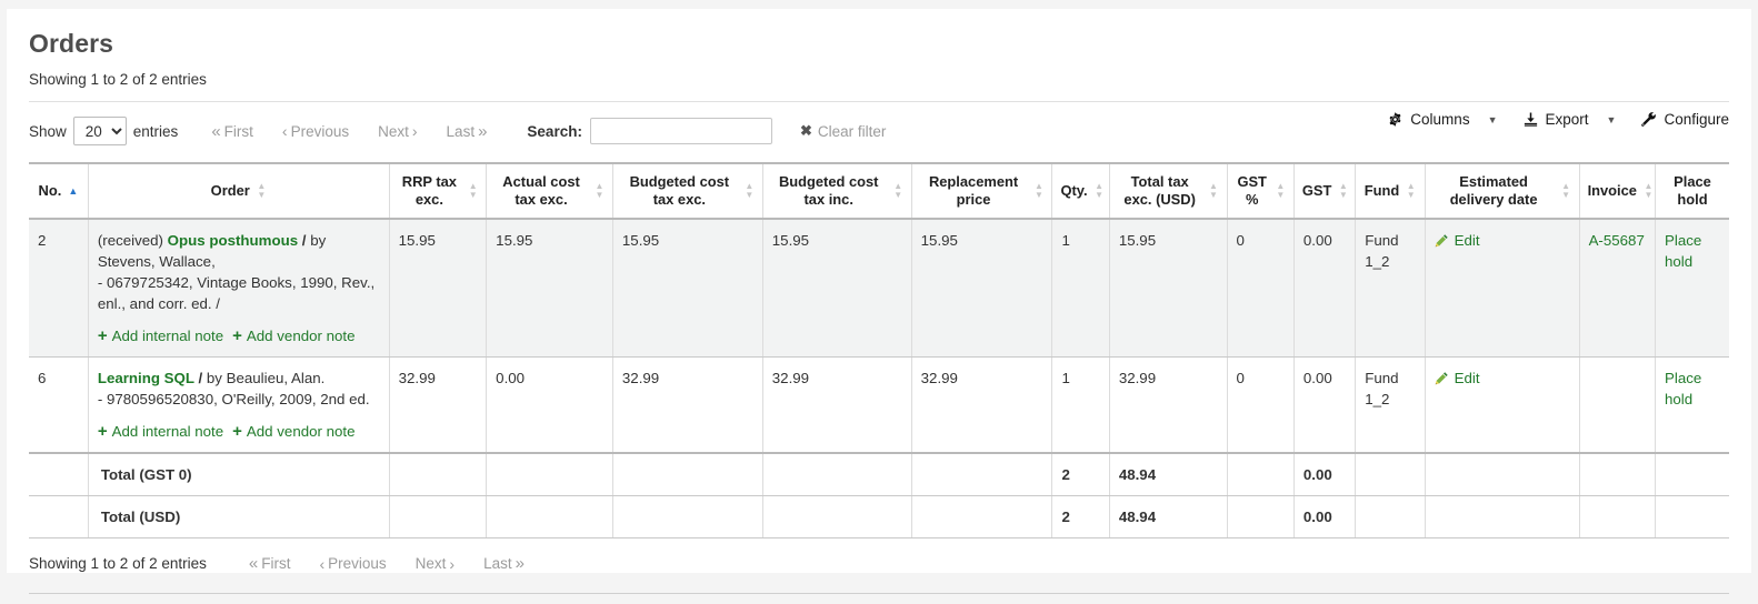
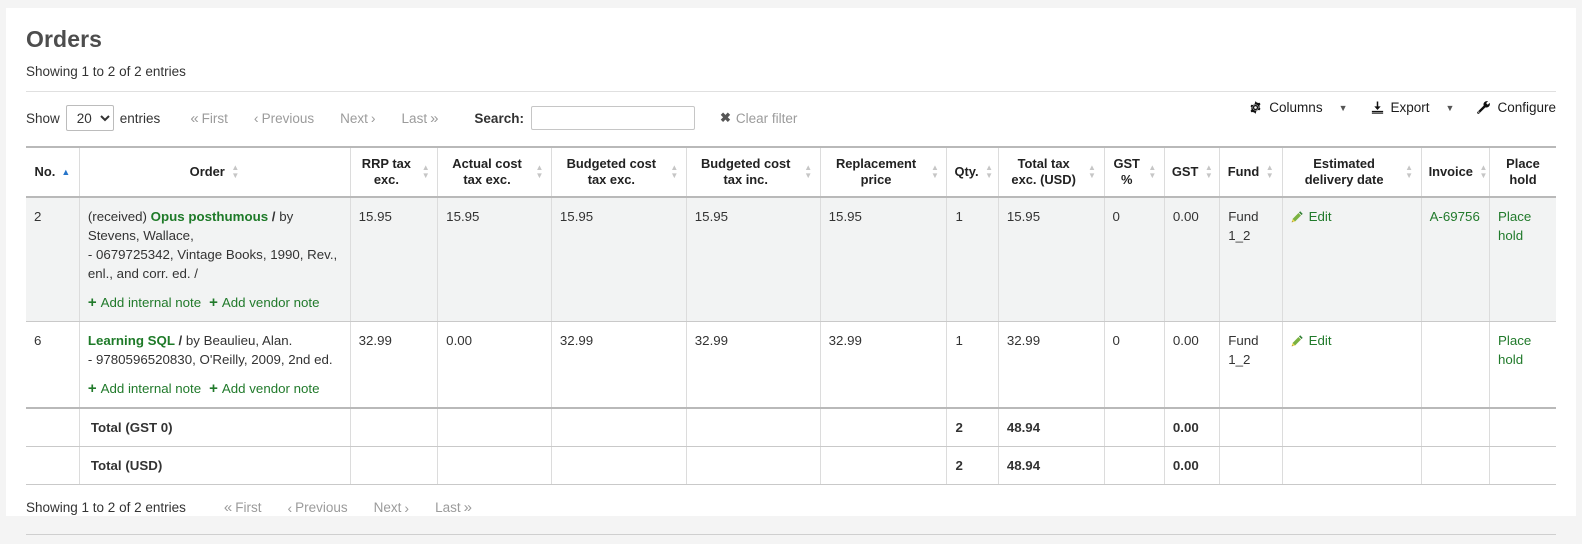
  Orders
  Showing 1 to 2 of 2 entries
  Show
  20
  entries
  «
  First
  ‹
  Previous
  Next
  ›
  Last
  »
  Search:
  ✖
  Clear filter
  Columns
  ▼
  Export
  ▼
  Configure
  No. ▲	Order ▲▼	RRP tax exc. ▲▼	Actual cost tax exc. ▲▼	Budgeted cost tax exc. ▲▼	Budgeted cost tax inc. ▲▼	Replacement price ▲▼	Qty. ▲▼	Total tax exc. (USD) ▲▼	GST % ▲▼	GST ▲▼	Fund ▲▼	Estimated delivery date ▲▼	Invoice ▲▼	Place hold
- 2	(received) Opus posthumous / by Stevens, Wallace, - 0679725342, Vintage Books, 1990, Rev., enl., and corr. ed. / + Add internal note + Add vendor note	15.95	15.95	15.95	15.95	15.95	1	15.95	0	0.00	Fund 1_2	Edit	A-55687	Place hold
+ 2	(received) Opus posthumous / by Stevens, Wallace, - 0679725342, Vintage Books, 1990, Rev., enl., and corr. ed. / + Add internal note + Add vendor note	15.95	15.95	15.95	15.95	15.95	1	15.95	0	0.00	Fund 1_2	Edit	A-69756	Place hold
  6	Learning SQL / by Beaulieu, Alan. - 9780596520830, O'Reilly, 2009, 2nd ed. + Add internal note + Add vendor note	32.99	0.00	32.99	32.99	32.99	1	32.99	0	0.00	Fund 1_2	Edit		Place hold
  	Total (GST 0)						2	48.94		0.00
  	Total (USD)						2	48.94		0.00
  Showing 1 to 2 of 2 entries
  «
  First
  ‹
  Previous
  Next
  ›
  Last
  »
